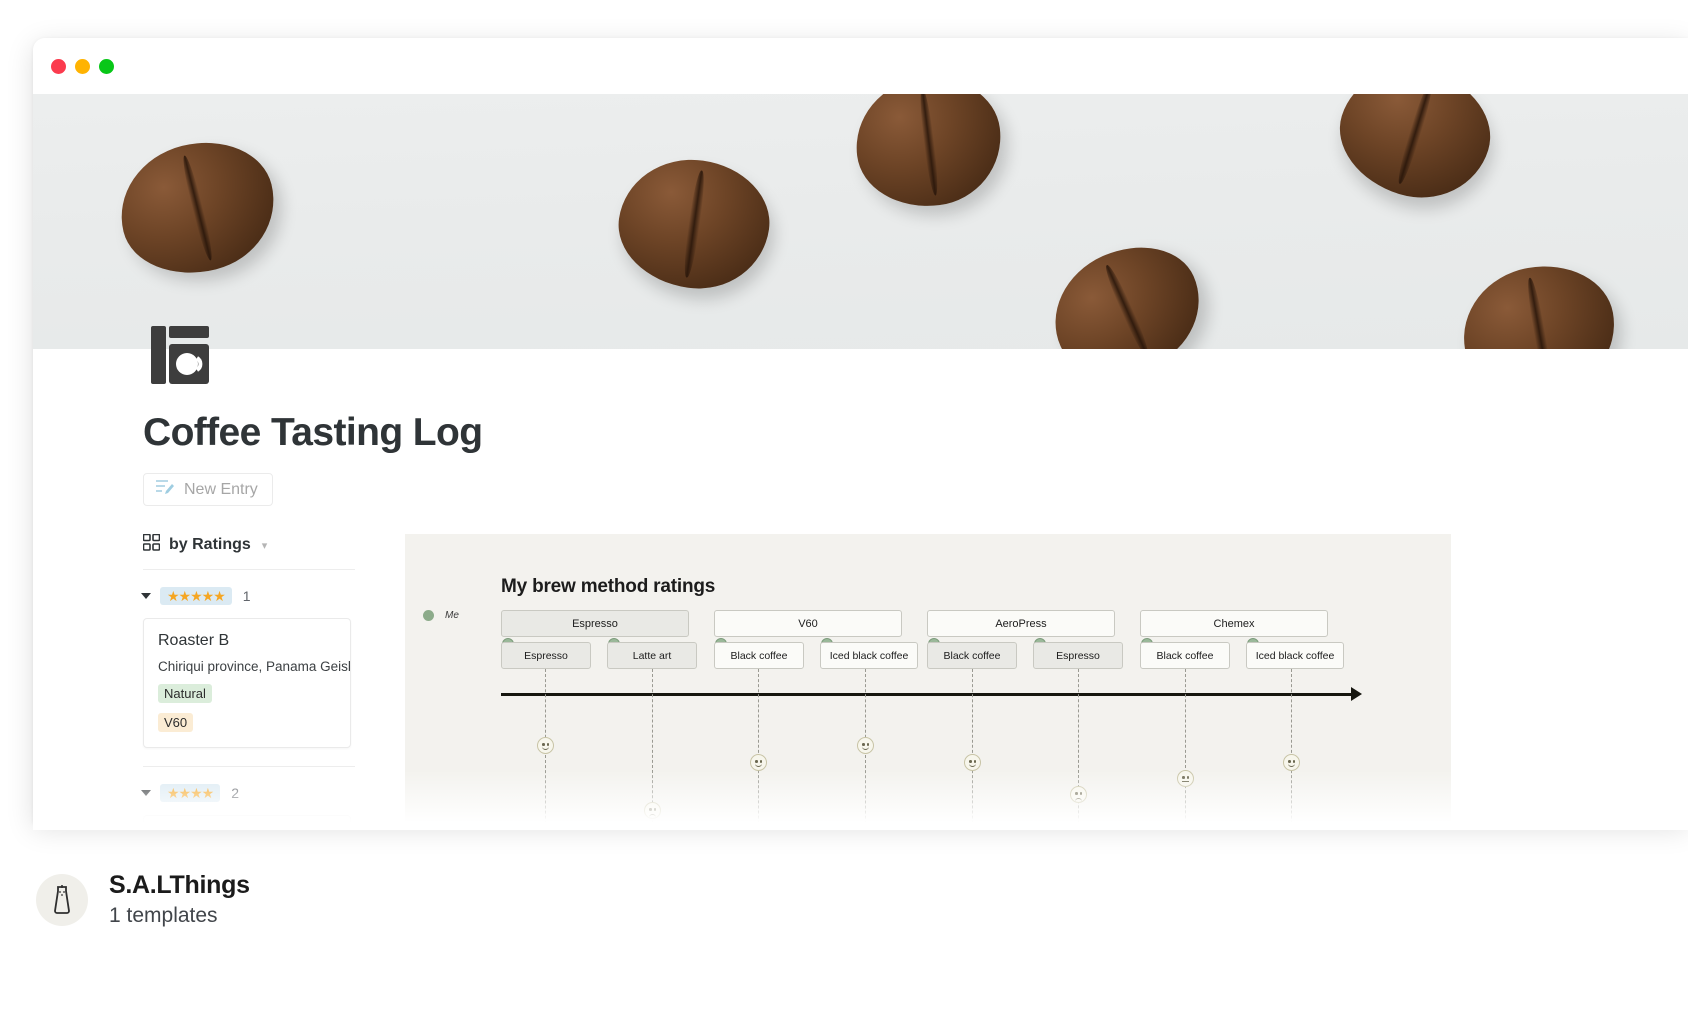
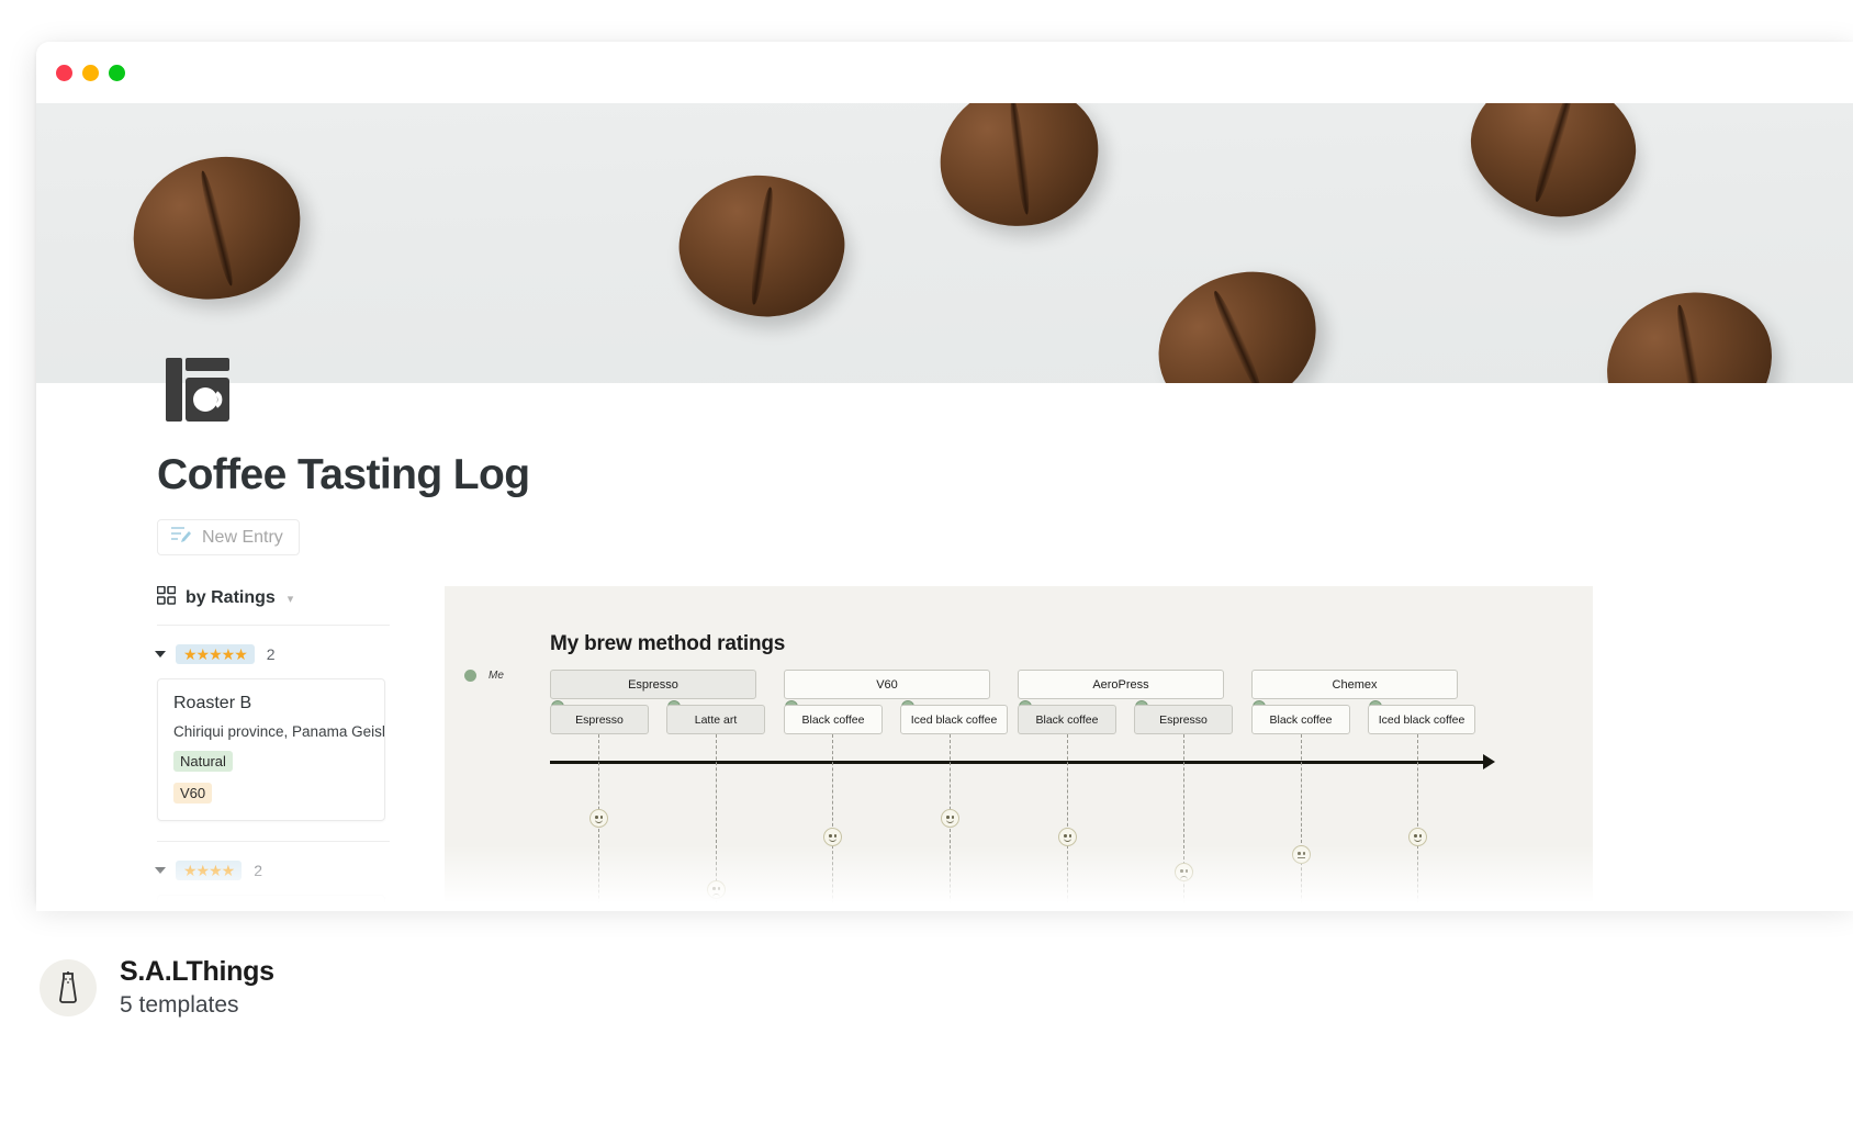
  Coffee Tasting Log
  New Entry
  by Ratings
  ▾
  ★★★★★
- 1
+ 2
  Roaster B
  Chiriqui province, Panama Geis
  Natural
  V60
  My brew method ratings
  Me
  Espresso
  V60
  AeroPress
  Chemex
  Espresso
  Latte art
  Black coffee
  Iced black coffee
  Black coffee
  Espresso
  Black coffee
  Iced black coffee
  S.A.LThings
- 1 templates
+ 5 templates
